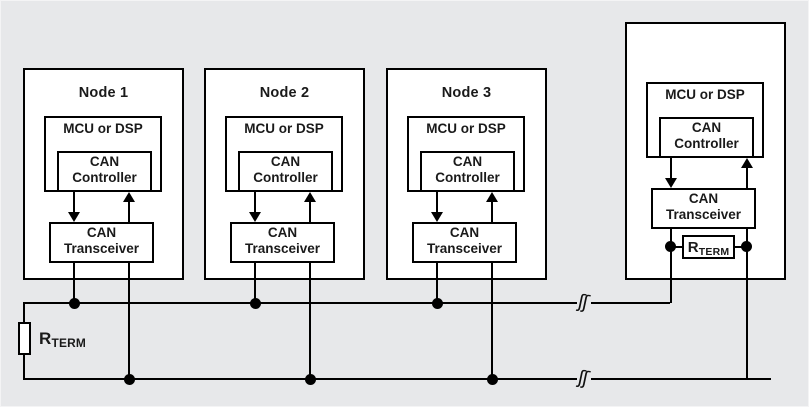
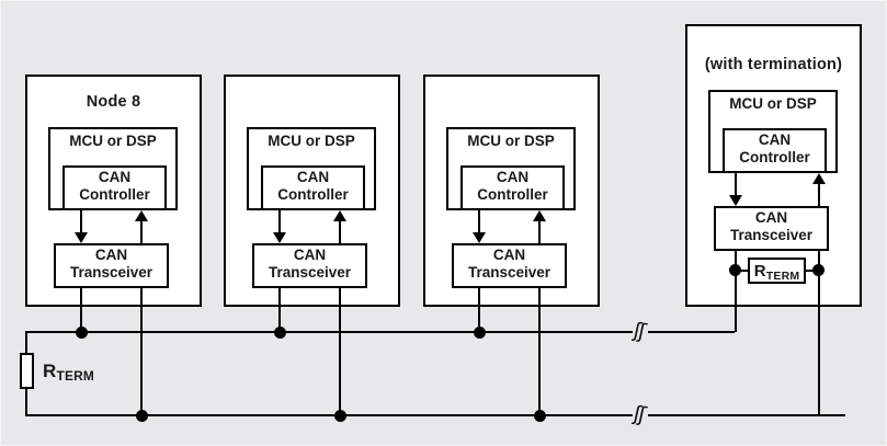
  RTERM
- Node 1
+ Node 8
  MCU or DSP
  CAN
  Controller
  CAN
  Transceiver
- Node 2
  MCU or DSP
  CAN
  Controller
  CAN
  Transceiver
- Node 3
  MCU or DSP
  CAN
  Controller
  CAN
  Transceiver
+ (with termination)
  MCU or DSP
  CAN
  Controller
  CAN
  Transceiver
  RTERM
